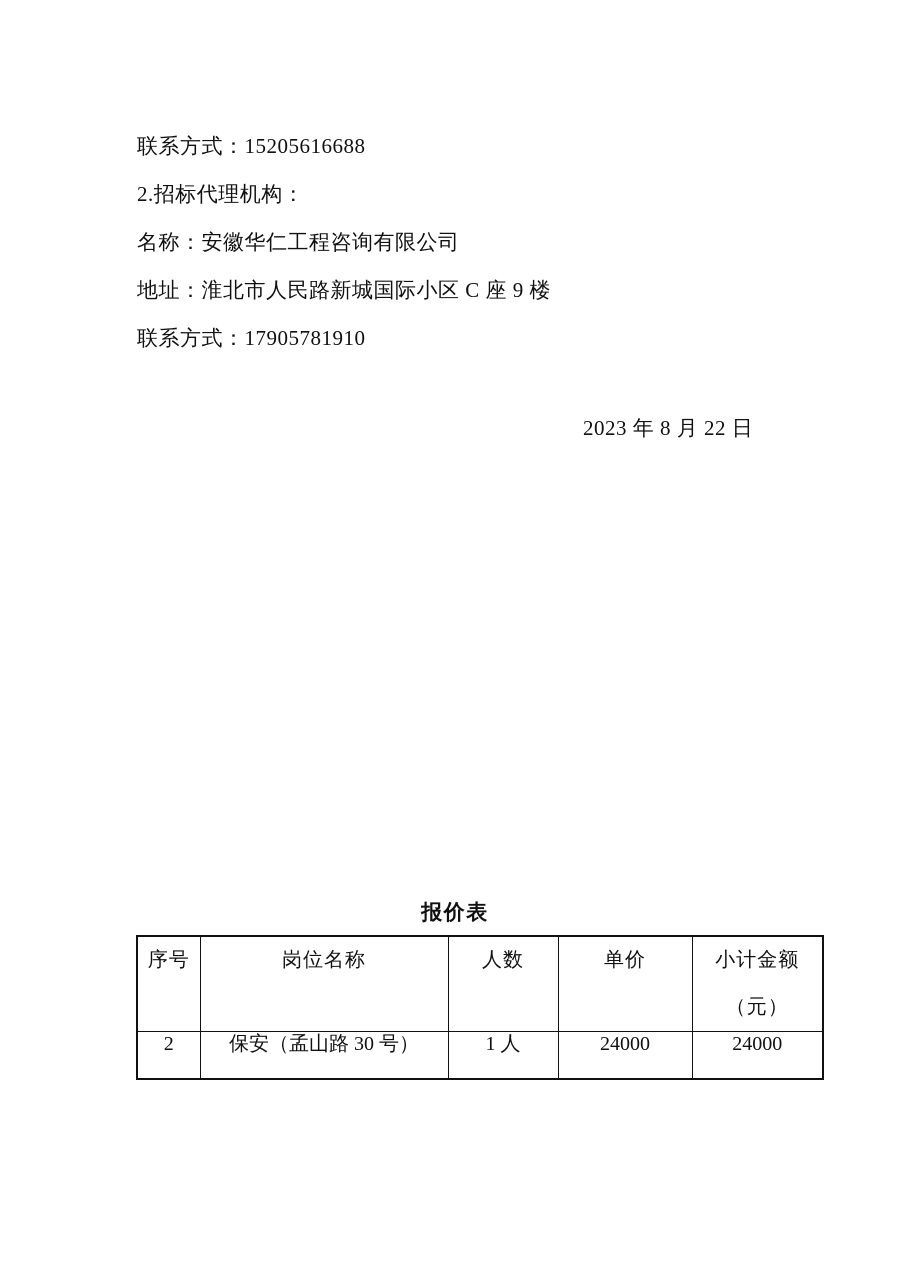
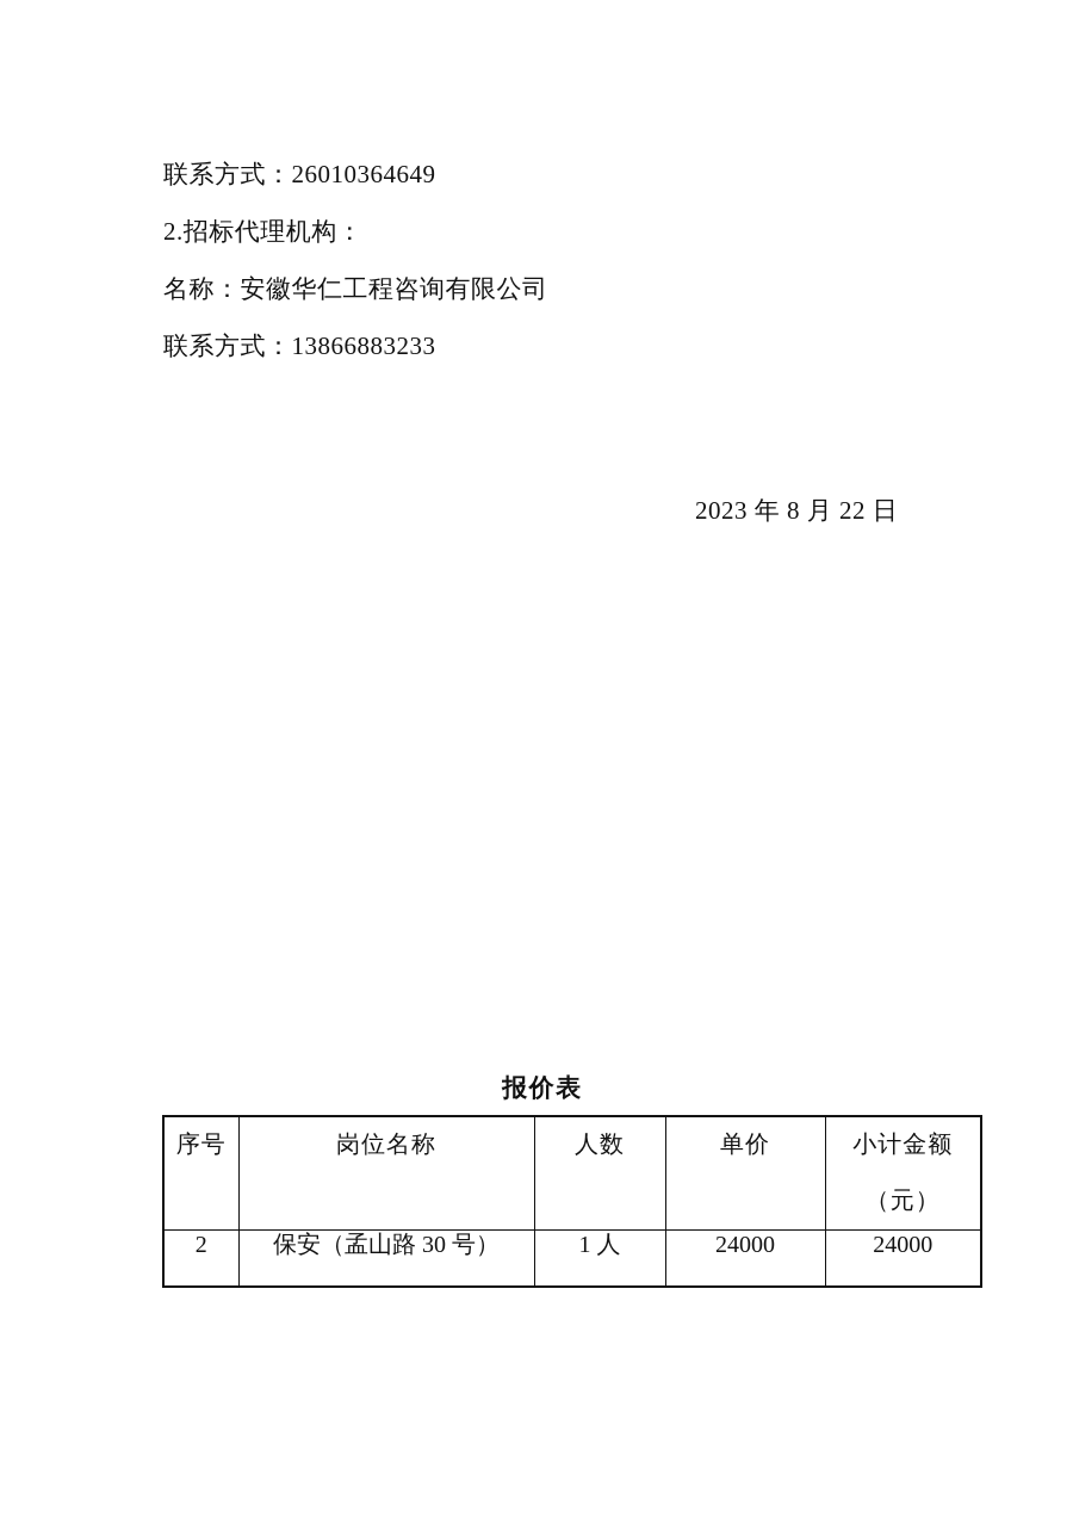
- 联系方式：15205616688
+ 联系方式：26010364649
  2.招标代理机构：
  名称：安徽华仁工程咨询有限公司
- 地址：淮北市人民路新城国际小区 C 座 9 楼
- 联系方式：17905781910
+ 联系方式：13866883233
  2023 年 8 月 22 日
  报价表
  序号	岗位名称	人数	单价	小计金额 （元）
  2	保安（孟山路 30 号）	1 人	24000	24000
